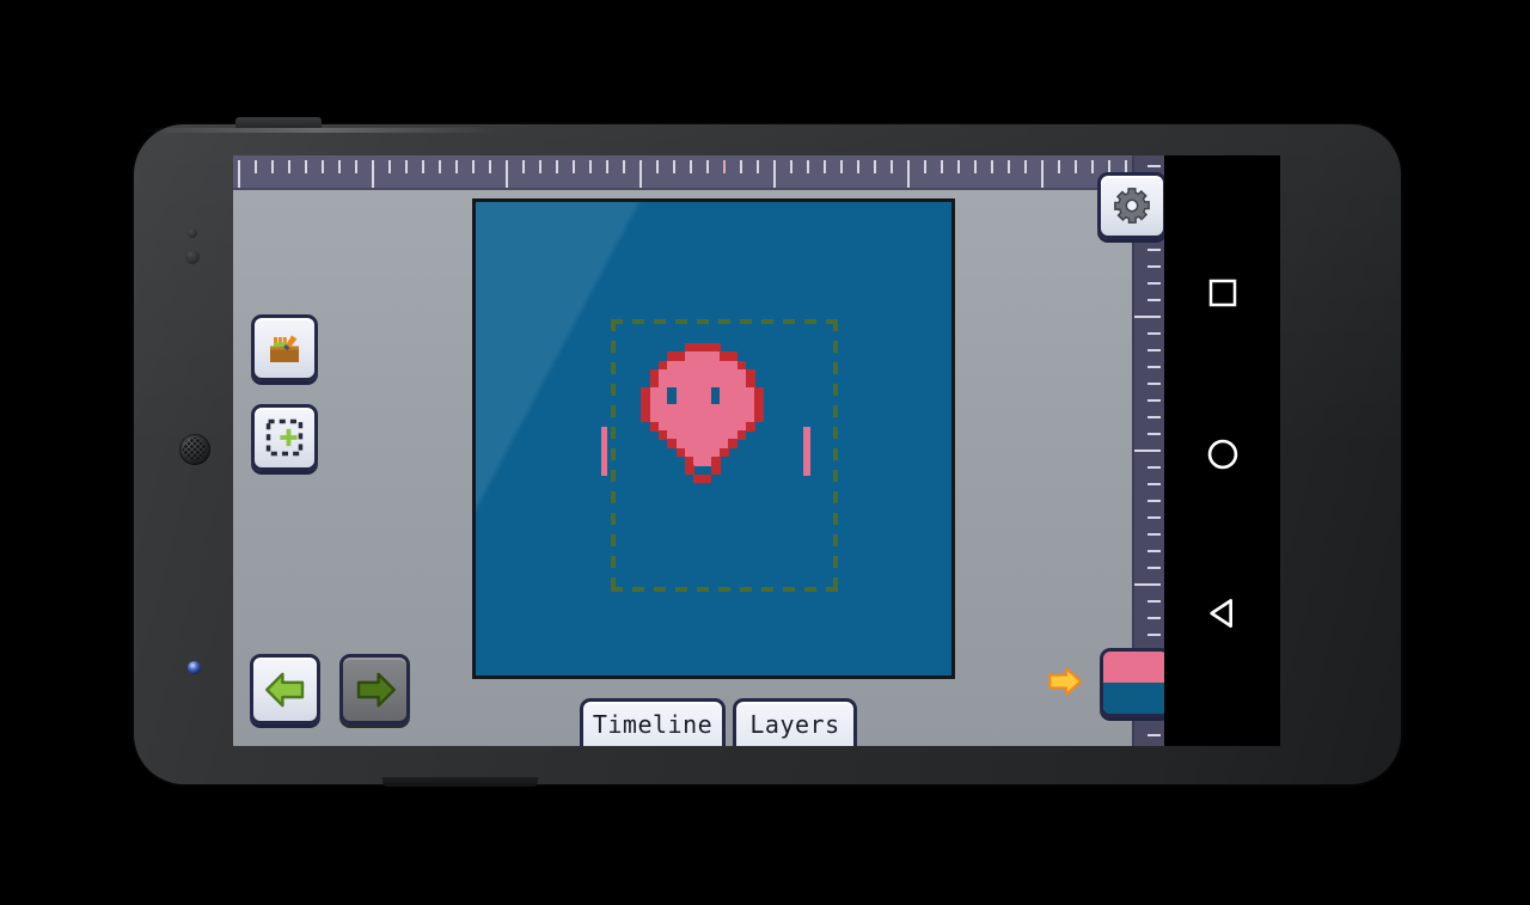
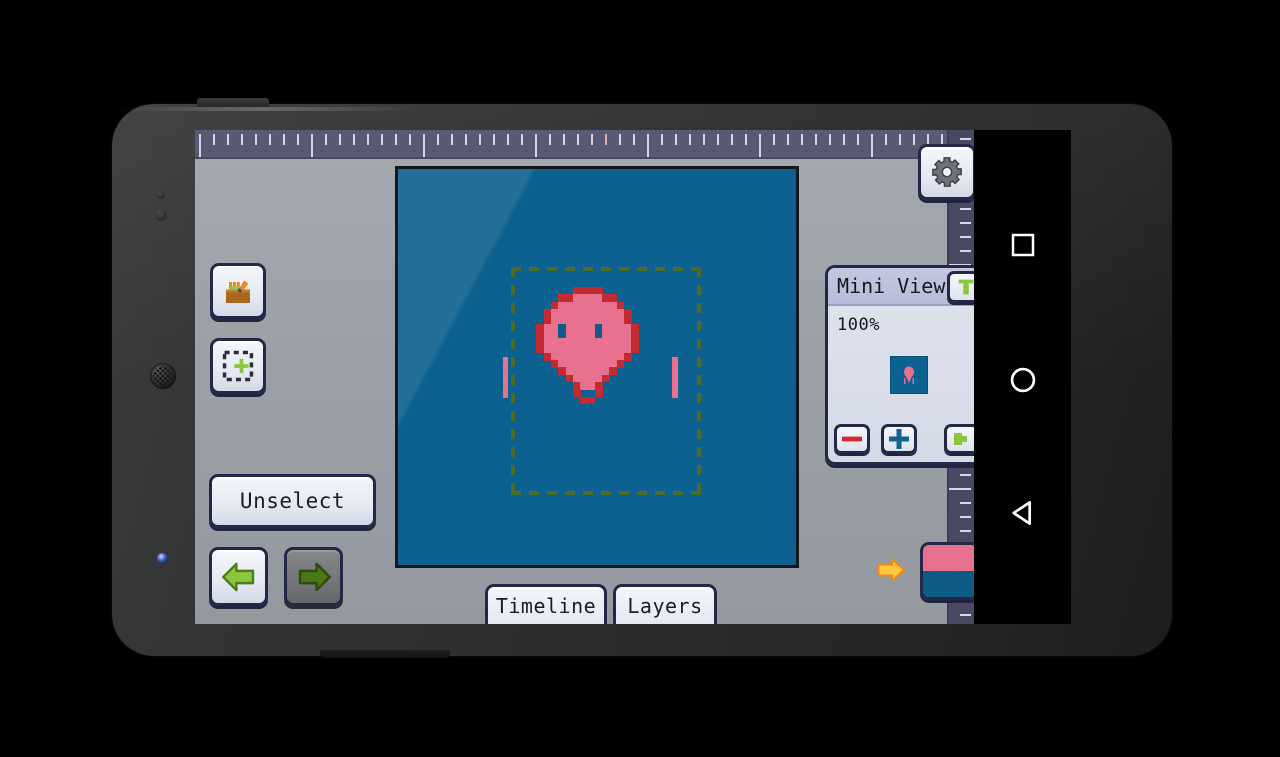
+ Unselect
+ Mini View
+ 100%
  Timeline
  Layers
